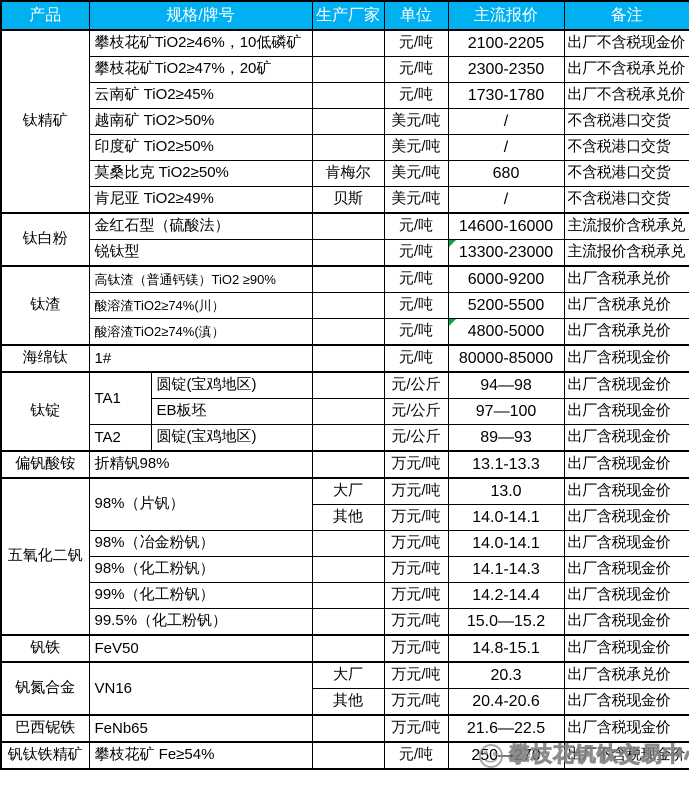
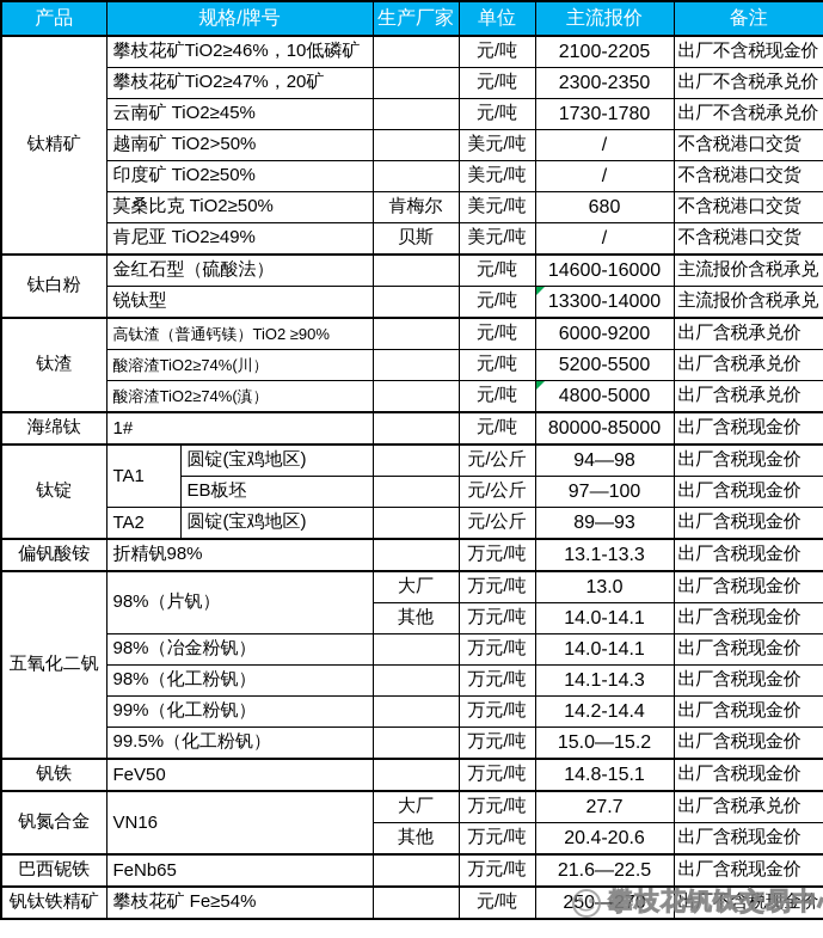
  产品	规格/牌号	生产厂家	单位	主流报价	备注
  钛精矿	攀枝花矿TiO2≥46%，10低磷矿		元/吨	2100-2205	出厂不含税现金价
  攀枝花矿TiO2≥47%，20矿		元/吨	2300-2350	出厂不含税承兑价
  云南矿 TiO2≥45%		元/吨	1730-1780	出厂不含税承兑价
  越南矿 TiO2>50%		美元/吨	/	不含税港口交货
  印度矿 TiO2≥50%		美元/吨	/	不含税港口交货
  莫桑比克 TiO2≥50%	肯梅尔	美元/吨	680	不含税港口交货
  肯尼亚 TiO2≥49%	贝斯	美元/吨	/	不含税港口交货
  钛白粉	金红石型（硫酸法）		元/吨	14600-16000	主流报价含税承兑
- 锐钛型		元/吨	13300-23000	主流报价含税承兑
+ 锐钛型		元/吨	13300-14000	主流报价含税承兑
  钛渣	高钛渣（普通钙镁）TiO2 ≥90%		元/吨	6000-9200	出厂含税承兑价
  酸溶渣TiO2≥74%(川）		元/吨	5200-5500	出厂含税承兑价
  酸溶渣TiO2≥74%(滇）		元/吨	4800-5000	出厂含税承兑价
  海绵钛	1#		元/吨	80000-85000	出厂含税现金价
  钛锭	TA1	圆锭(宝鸡地区)		元/公斤	94—98	出厂含税现金价
  EB板坯		元/公斤	97—100	出厂含税现金价
  TA2	圆锭(宝鸡地区)		元/公斤	89—93	出厂含税现金价
  偏钒酸铵	折精钒98%		万元/吨	13.1-13.3	出厂含税现金价
  五氧化二钒	98%（片钒）	大厂	万元/吨	13.0	出厂含税现金价
  其他	万元/吨	14.0-14.1	出厂含税现金价
  98%（冶金粉钒）		万元/吨	14.0-14.1	出厂含税现金价
  98%（化工粉钒）		万元/吨	14.1-14.3	出厂含税现金价
  99%（化工粉钒）		万元/吨	14.2-14.4	出厂含税现金价
  99.5%（化工粉钒）		万元/吨	15.0—15.2	出厂含税现金价
  钒铁	FeV50		万元/吨	14.8-15.1	出厂含税现金价
- 钒氮合金	VN16	大厂	万元/吨	20.3	出厂含税承兑价
+ 钒氮合金	VN16	大厂	万元/吨	27.7	出厂含税承兑价
  其他	万元/吨	20.4-20.6	出厂含税现金价
  巴西铌铁	FeNb65		万元/吨	21.6—22.5	出厂含税现金价
  钒钛铁精矿	攀枝花矿 Fe≥54%		元/吨	250—270	出厂不含税现金价
  攀枝花钒钛交易中
